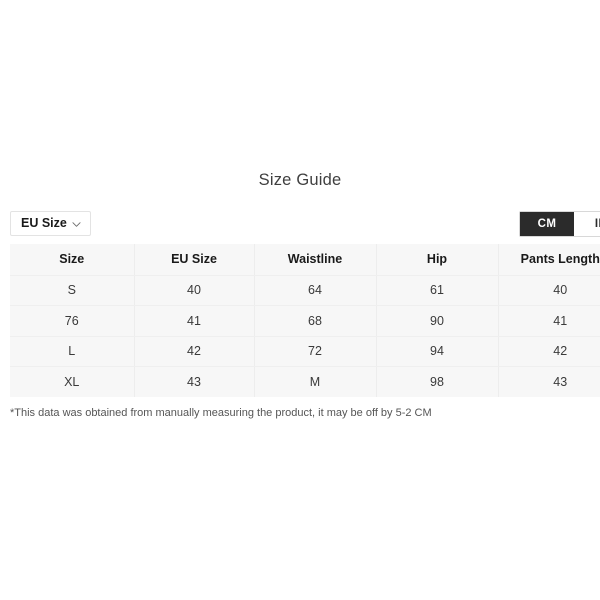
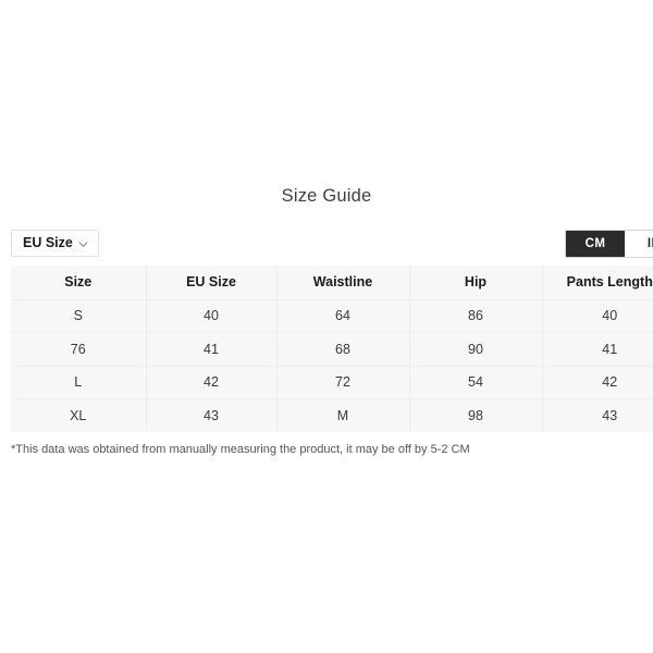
  Size Guide
  EU Size
  CM
  Size	EU Size	Waistline	Hip	Pants Length
- S	40	64	61	40
+ S	40	64	86	40
  76	41	68	90	41
- L	42	72	94	42
+ L	42	72	54	42
  XL	43	M	98	43
  *This data was obtained from manually measuring the product, it may be off by 5-2 CM
